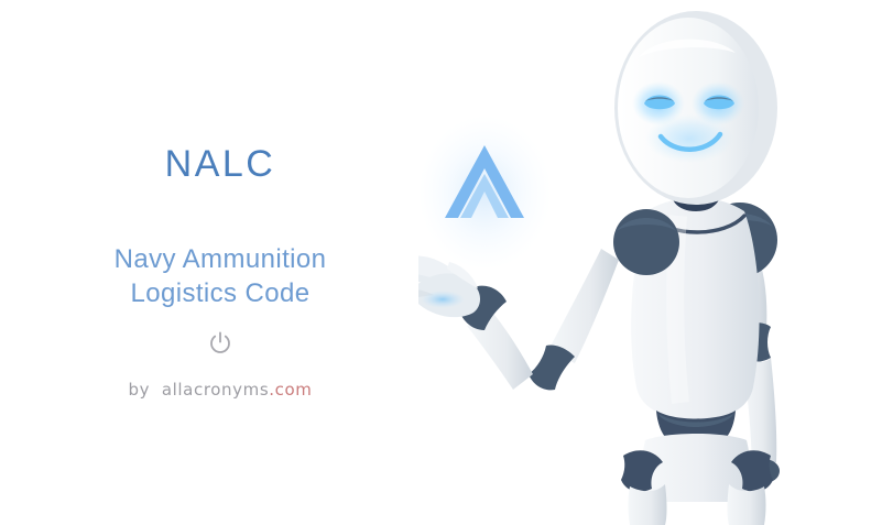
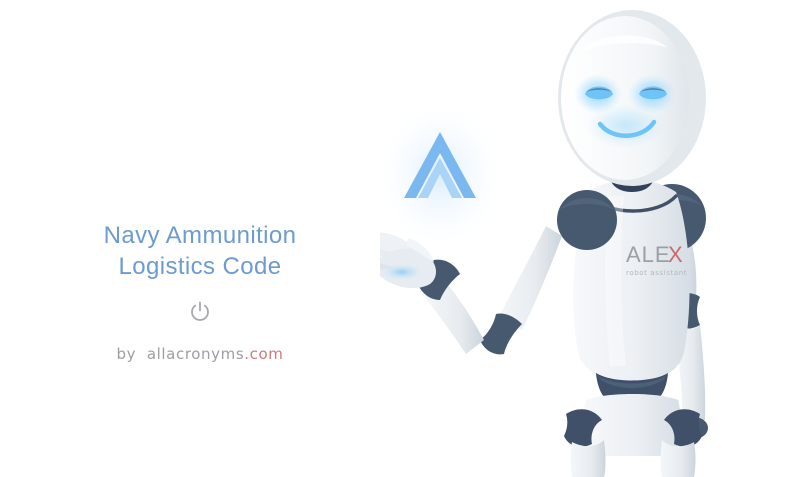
- NALC
  Navy Ammunition
  Logistics Code
  by allacronyms.com
+ ALE
+ X
+ robot assistant
